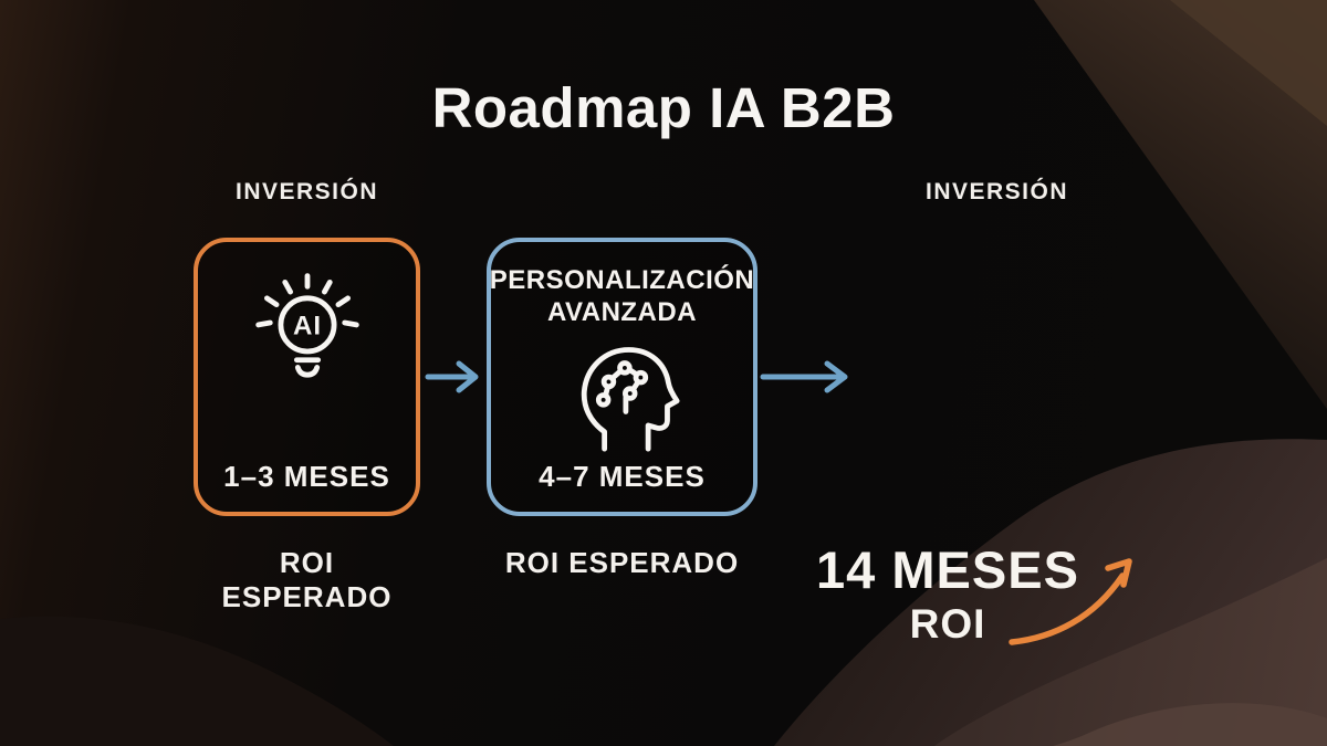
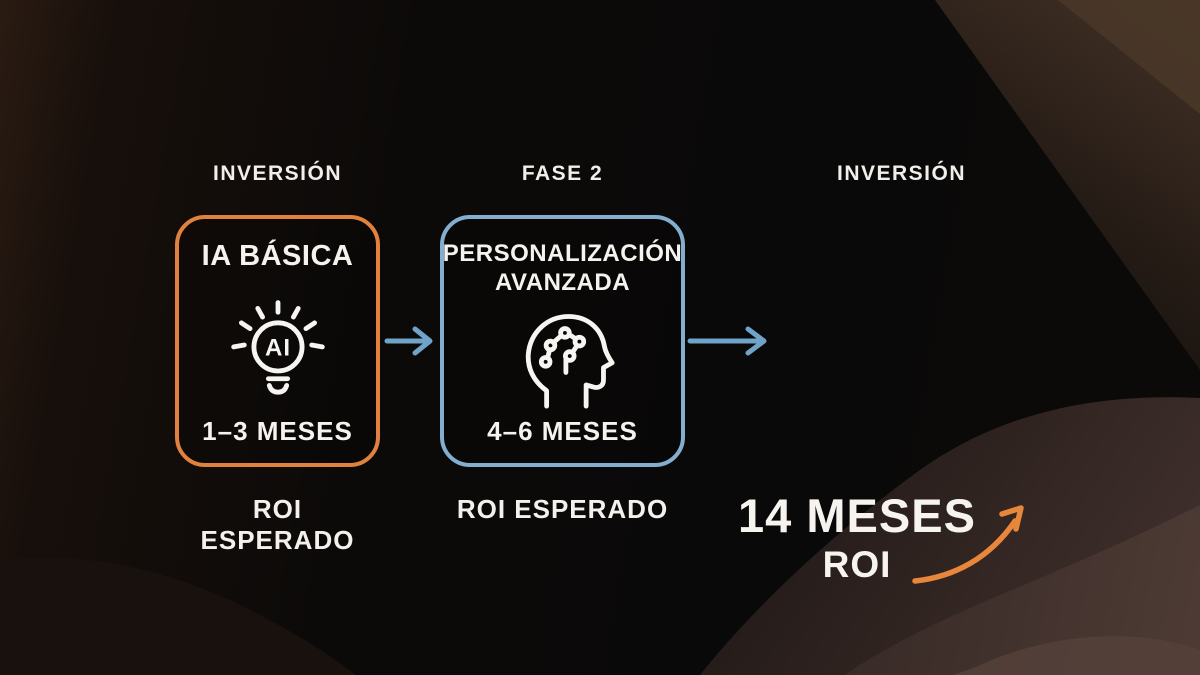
- Roadmap IA B2B
  INVERSIÓN
+ IA BÁSICA
  AI
  1–3 MESES
+ FASE 2
  PERSONALIZACIÓN
  AVANZADA
- 4–7 MESES
+ 4–6 MESES
  INVERSIÓN
  ROI ESPERADO
  ROI ESPERADO
  14 MESES
  ROI
